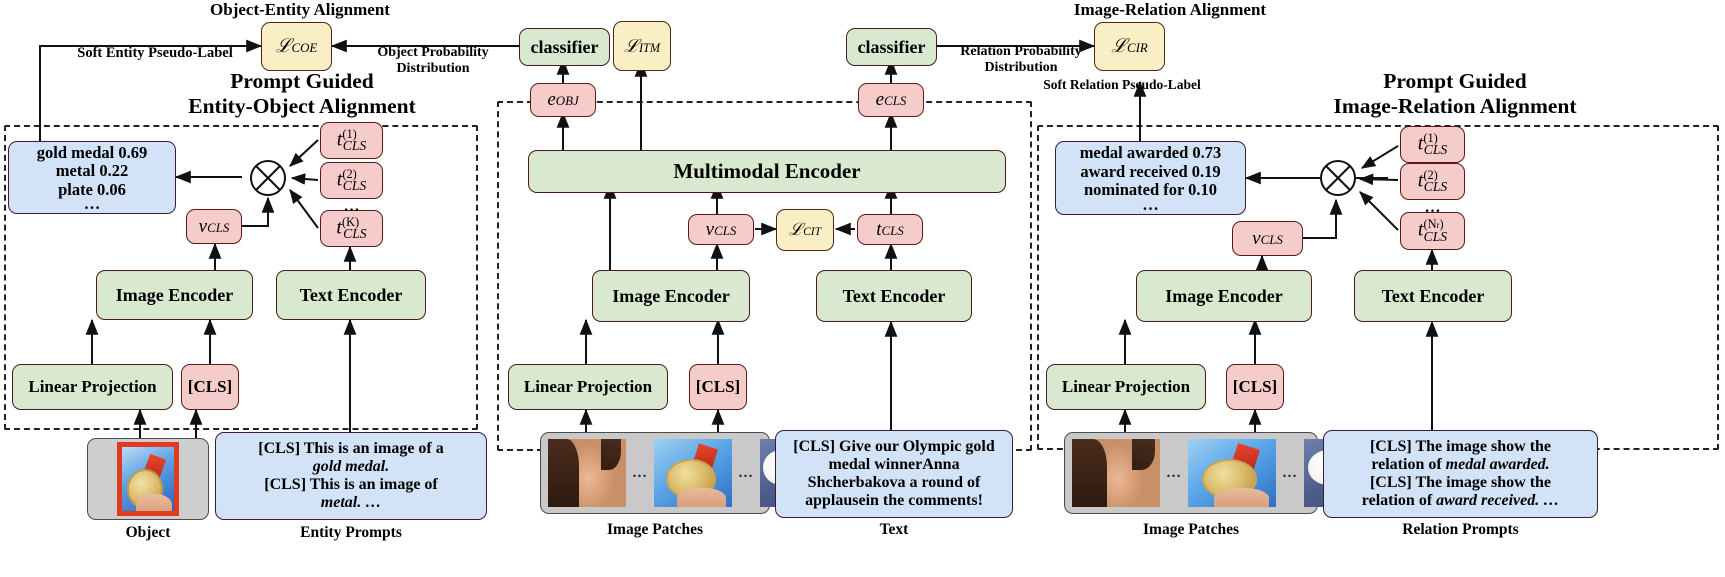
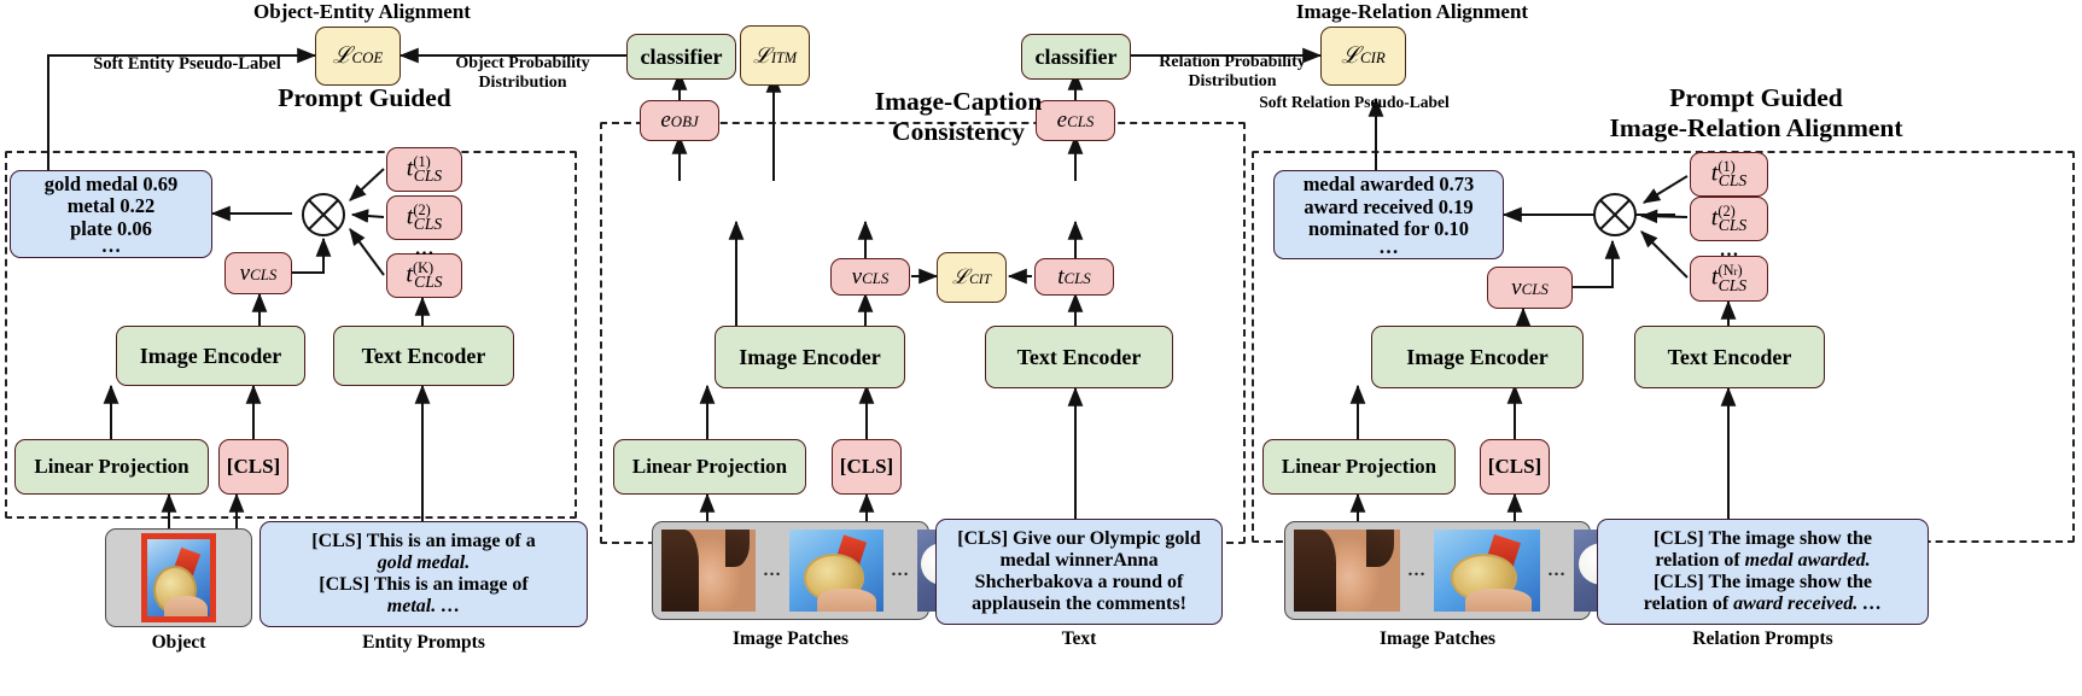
  Object-Entity Alignment
  ℒCOE
  Soft Entity Pseudo-Label
  Object Probability
  Distribution
  Prompt Guided
- Entity-Object Alignment
  gold medal 0.69
  metal 0.22
  plate 0.06
  …
  vCLS
  t(1)CLS
  t(2)CLS
  …
  t(K)CLS
  Image Encoder
  Text Encoder
  Linear Projection
  [CLS]
  Object
  [CLS] This is an image of a
  gold medal.
  [CLS] This is an image of
  metal. …
  Entity Prompts
  classifier
  ℒITM
  eOBJ
+ Image-Caption
+ Consistency
  classifier
  eCLS
- Multimodal Encoder
  vCLS
  ℒCIT
  tCLS
  Image Encoder
  Text Encoder
  Linear Projection
  [CLS]
  …
  …
  Image Patches
  [CLS] Give our Olympic gold
  medal winnerAnna
  Shcherbakova a round of
  applausein the comments!
  Text
  Image-Relation Alignment
  ℒCIR
  Relation Probability
  Distribution
  Soft Relation Pseudo-Label
  Prompt Guided
  Image-Relation Alignment
  medal awarded 0.73
  award received 0.19
  nominated for 0.10
  …
  vCLS
  t(1)CLS
  t(2)CLS
  …
  t(Nr)CLS
  Image Encoder
  Text Encoder
  Linear Projection
  [CLS]
  …
  …
  Image Patches
  [CLS] The image show the
  relation of medal awarded.
  [CLS] The image show the
  relation of award received. …
  Relation Prompts
